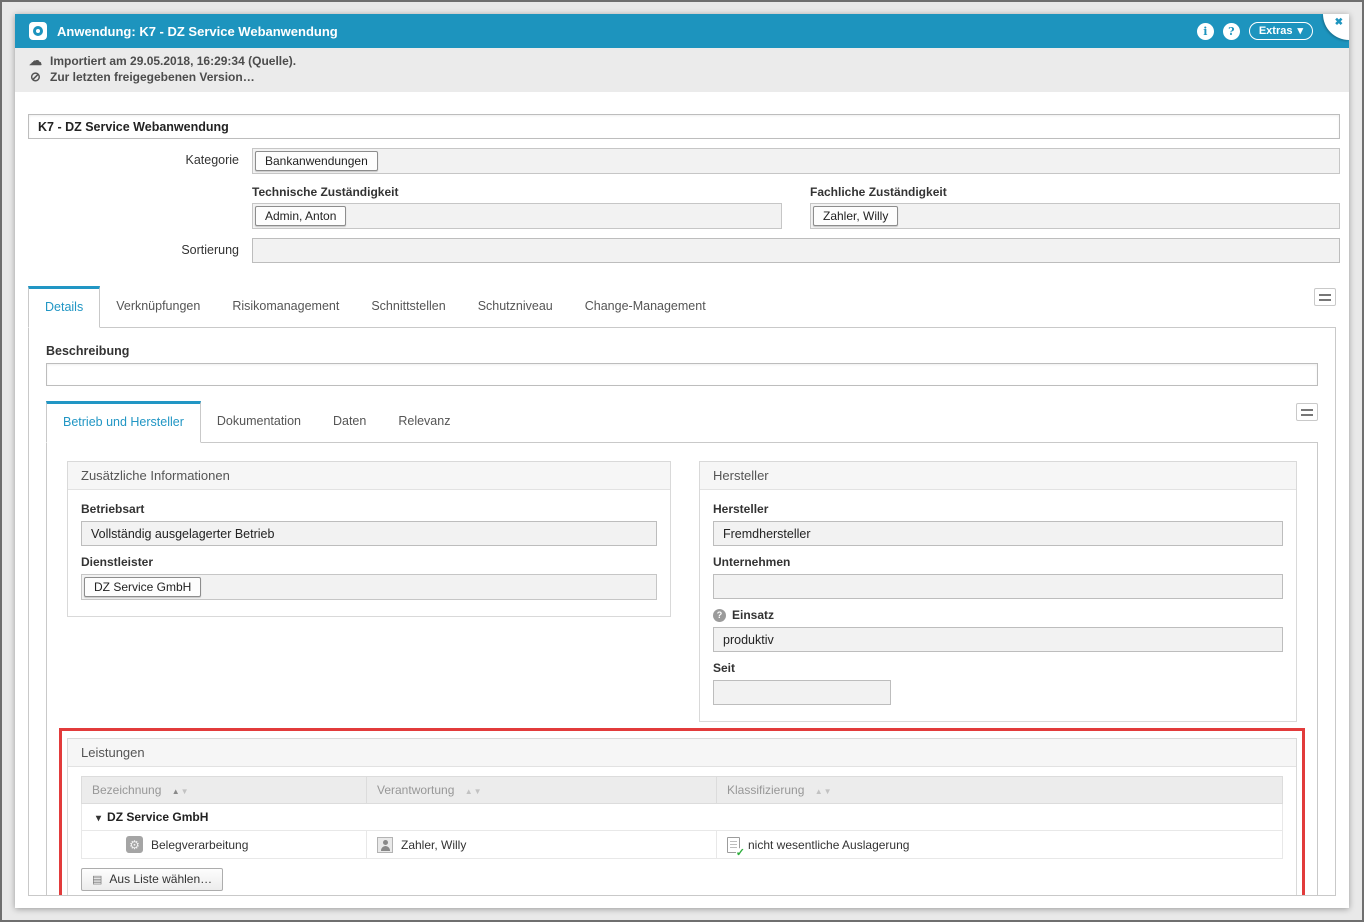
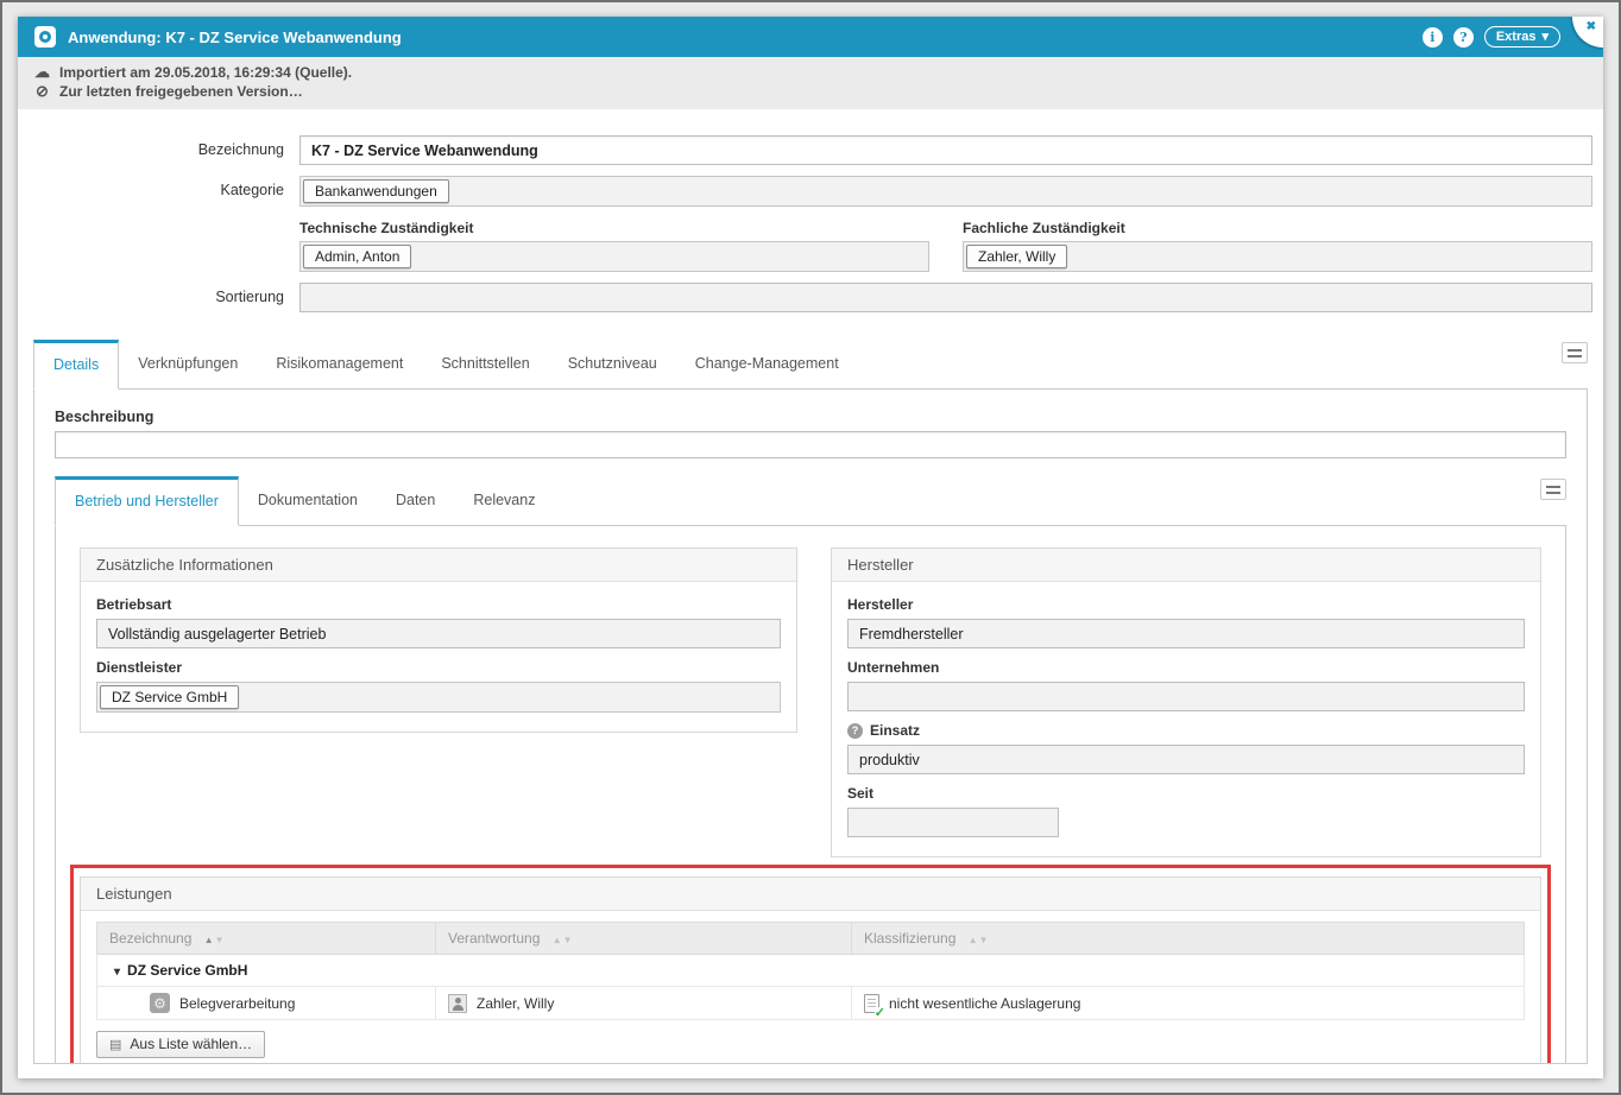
  ✖
  Anwendung: K7 - DZ Service Webanwendung
  i
  ?
  Extras
  ▾
  ☁
  Importiert am 29.05.2018, 16:29:34 (Quelle).
  ⊘
  Zur letzten freigegebenen Version…
+ Bezeichnung
  K7 - DZ Service Webanwendung
  Kategorie
  Bankanwendungen
  Technische Zuständigkeit
  Admin, Anton
  Fachliche Zuständigkeit
  Zahler, Willy
  Sortierung
  Details
  Verknüpfungen
  Risikomanagement
  Schnittstellen
  Schutzniveau
  Change-Management
  Beschreibung
  Betrieb und Hersteller
  Dokumentation
  Daten
  Relevanz
  Zusätzliche Informationen
  Betriebsart
  Vollständig ausgelagerter Betrieb
  Dienstleister
  DZ Service GmbH
  Hersteller
  Hersteller
  Fremdhersteller
  Unternehmen
  ?
  Einsatz
  produktiv
  Seit
  Leistungen
  Bezeichnung ▲▼	Verantwortung ▲▼	Klassifizierung ▲▼
  ▾ DZ Service GmbH
  ⚙ Belegverarbeitung	Zahler, Willy	✓ nicht wesentliche Auslagerung
  ▤
  Aus Liste wählen…
